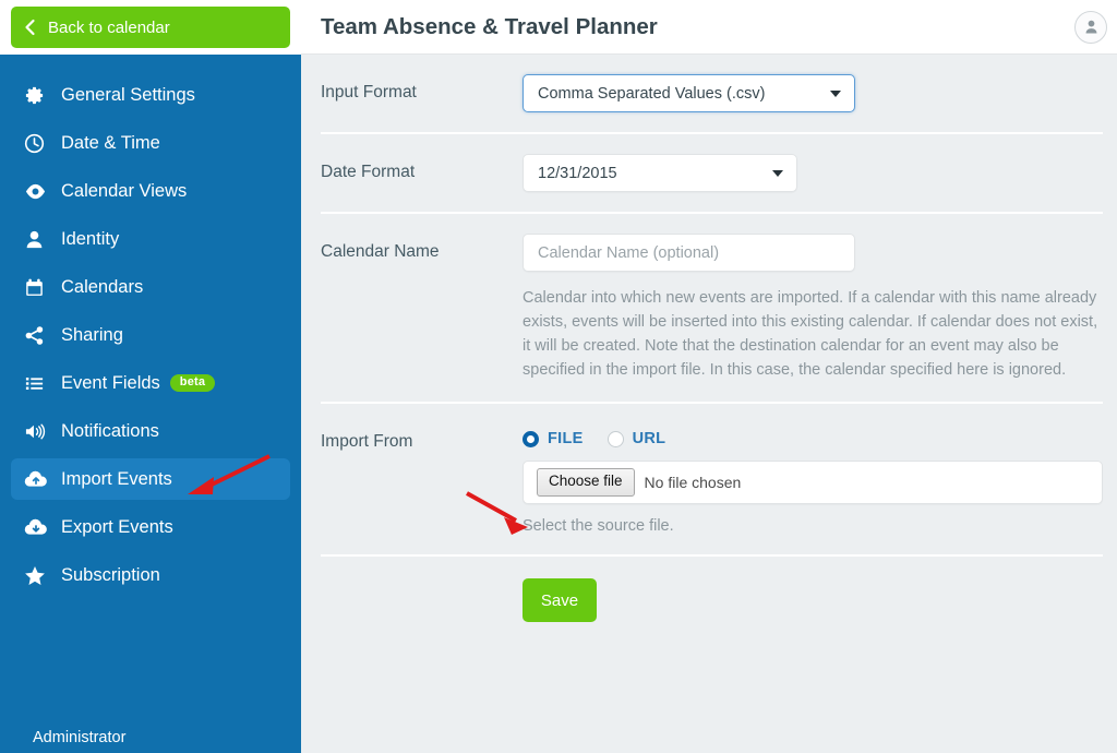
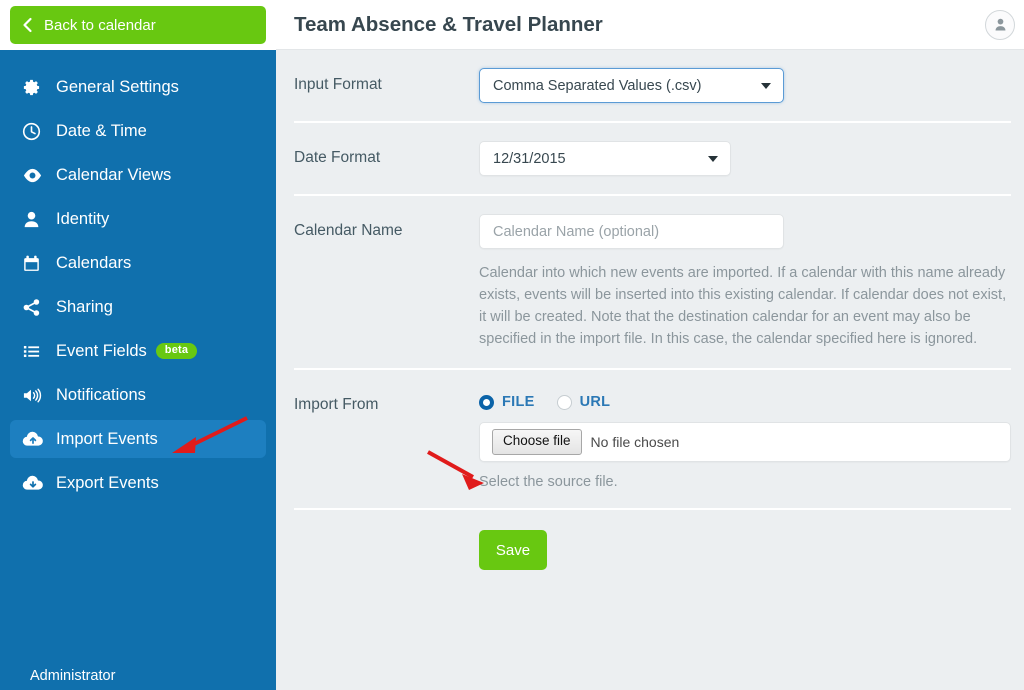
  Back to calendar
  General Settings
  Date & Time
  Calendar Views
  Identity
  Calendars
  Sharing
  Event Fields
  beta
  Notifications
  Import Events
  Export Events
- Subscription
  Administrator
  Team Absence & Travel Planner
  Input Format
  Comma Separated Values (.csv)
  Date Format
  12/31/2015
  Calendar Name
  Calendar Name (optional)
  Calendar into which new events are imported. If a calendar with this name already exists, events will be inserted into this existing calendar. If calendar does not exist, it will be created. Note that the destination calendar for an event may also be specified in the import file. In this case, the calendar specified here is ignored.
  Import From
  FILE
  URL
  Choose file
  No file chosen
  Select the source file.
  Save
